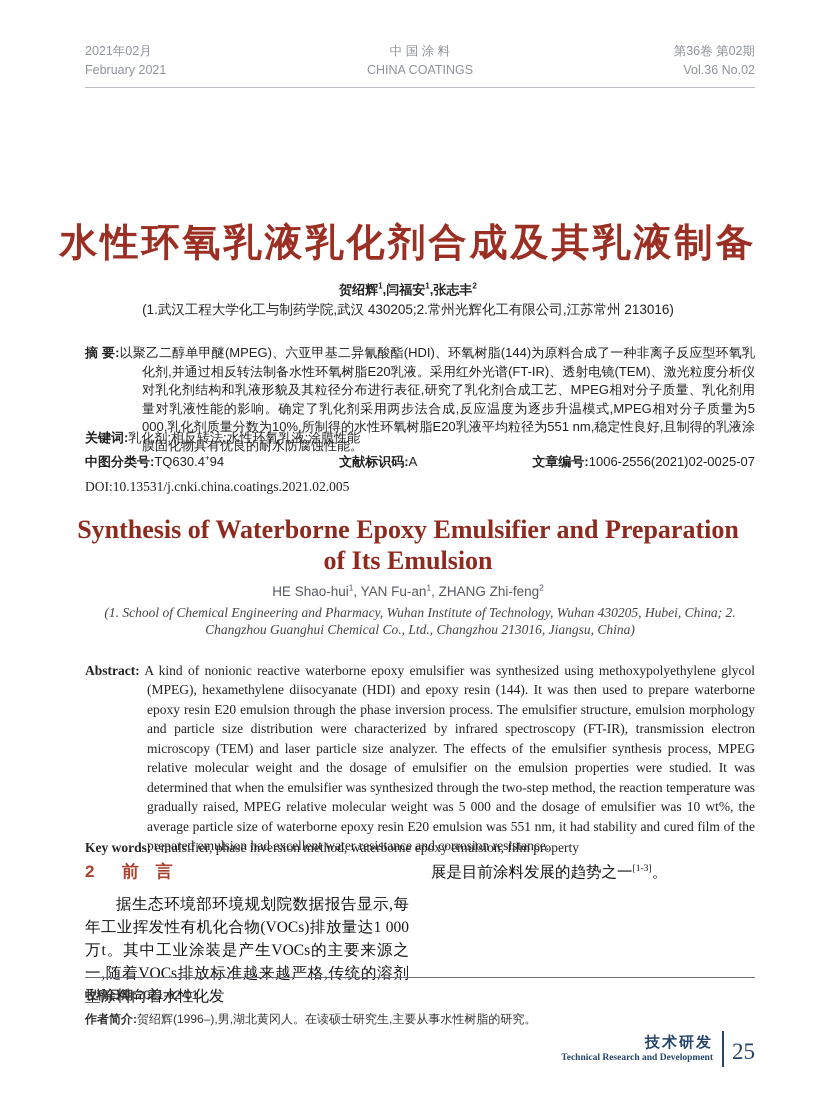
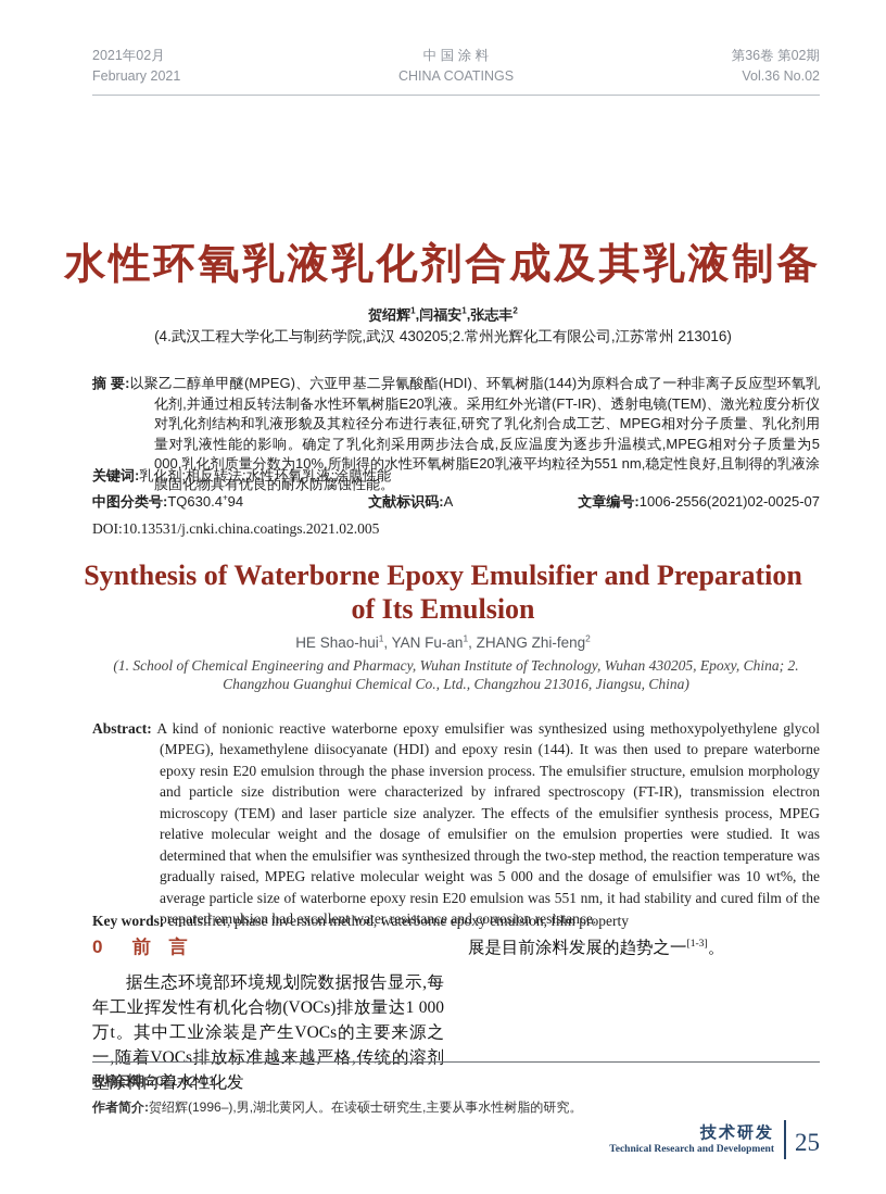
  2021年02月
  February 2021
  中 国 涂 料
  CHINA COATINGS
  第36卷 第02期
  Vol.36 No.02
  水性环氧乳液乳化剂合成及其乳液制备
  贺绍辉1,闫福安1,张志丰2
- (1.武汉工程大学化工与制药学院,武汉 430205;2.常州光辉化工有限公司,江苏常州 213016)
+ (4.武汉工程大学化工与制药学院,武汉 430205;2.常州光辉化工有限公司,江苏常州 213016)
  摘 要:以聚乙二醇单甲醚(MPEG)、六亚甲基二异氰酸酯(HDI)、环氧树脂(144)为原料合成了一种非离子反应型环氧乳化剂,并通过相反转法制备水性环氧树脂E20乳液。采用红外光谱(FT-IR)、透射电镜(TEM)、激光粒度分析仪对乳化剂结构和乳液形貌及其粒径分布进行表征,研究了乳化剂合成工艺、MPEG相对分子质量、乳化剂用量对乳液性能的影响。确定了乳化剂采用两步法合成,反应温度为逐步升温模式,MPEG相对分子质量为5 000,乳化剂质量分数为10%,所制得的水性环氧树脂E20乳液平均粒径为551 nm,稳定性良好,且制得的乳液涂膜固化物具有优良的耐水防腐蚀性能。
  关键词:乳化剂;相反转法;水性环氧乳液;涂膜性能
  中图分类号:TQ630.4+94
  文献标识码:A
  文章编号:1006-2556(2021)02-0025-07
  DOI:10.13531/j.cnki.china.coatings.2021.02.005
  Synthesis of Waterborne Epoxy Emulsifier and Preparation
  of Its Emulsion
  HE Shao-hui1, YAN Fu-an1, ZHANG Zhi-feng2
- (1. School of Chemical Engineering and Pharmacy, Wuhan Institute of Technology, Wuhan 430205, Hubei, China; 2. Changzhou Guanghui Chemical Co., Ltd., Changzhou 213016, Jiangsu, China)
+ (1. School of Chemical Engineering and Pharmacy, Wuhan Institute of Technology, Wuhan 430205, Epoxy, China; 2. Changzhou Guanghui Chemical Co., Ltd., Changzhou 213016, Jiangsu, China)
  Abstract: A kind of nonionic reactive waterborne epoxy emulsifier was synthesized using methoxypolyethylene glycol (MPEG), hexamethylene diisocyanate (HDI) and epoxy resin (144). It was then used to prepare waterborne epoxy resin E20 emulsion through the phase inversion process. The emulsifier structure, emulsion morphology and particle size distribution were characterized by infrared spectroscopy (FT-IR), transmission electron microscopy (TEM) and laser particle size analyzer. The effects of the emulsifier synthesis process, MPEG relative molecular weight and the dosage of emulsifier on the emulsion properties were studied. It was determined that when the emulsifier was synthesized through the two-step method, the reaction temperature was gradually raised, MPEG relative molecular weight was 5 000 and the dosage of emulsifier was 10 wt%, the average particle size of waterborne epoxy resin E20 emulsion was 551 nm, it had stability and cured film of the prepared emulsion had excellent water resistance and corrosion resistance.
  Key words: emulsifier, phase inversion method, waterborne epoxy emulsion, film property
- 2 前 言
+ 0 前 言
  据生态环境部环境规划院数据报告显示,每年工业挥发性有机化合物(VOCs)排放量达1 000万t。其中工业涂装是产生VOCs的主要来源之一,随着VOCs排放标准越来越严格,传统的溶剂型涂料向着水性化发
  展是目前涂料发展的趋势之一[1-3]。
  收稿日期:2021-02-01
  作者简介:贺绍辉(1996–),男,湖北黄冈人。在读硕士研究生,主要从事水性树脂的研究。
  技术研发
  Technical Research and Development
  25
